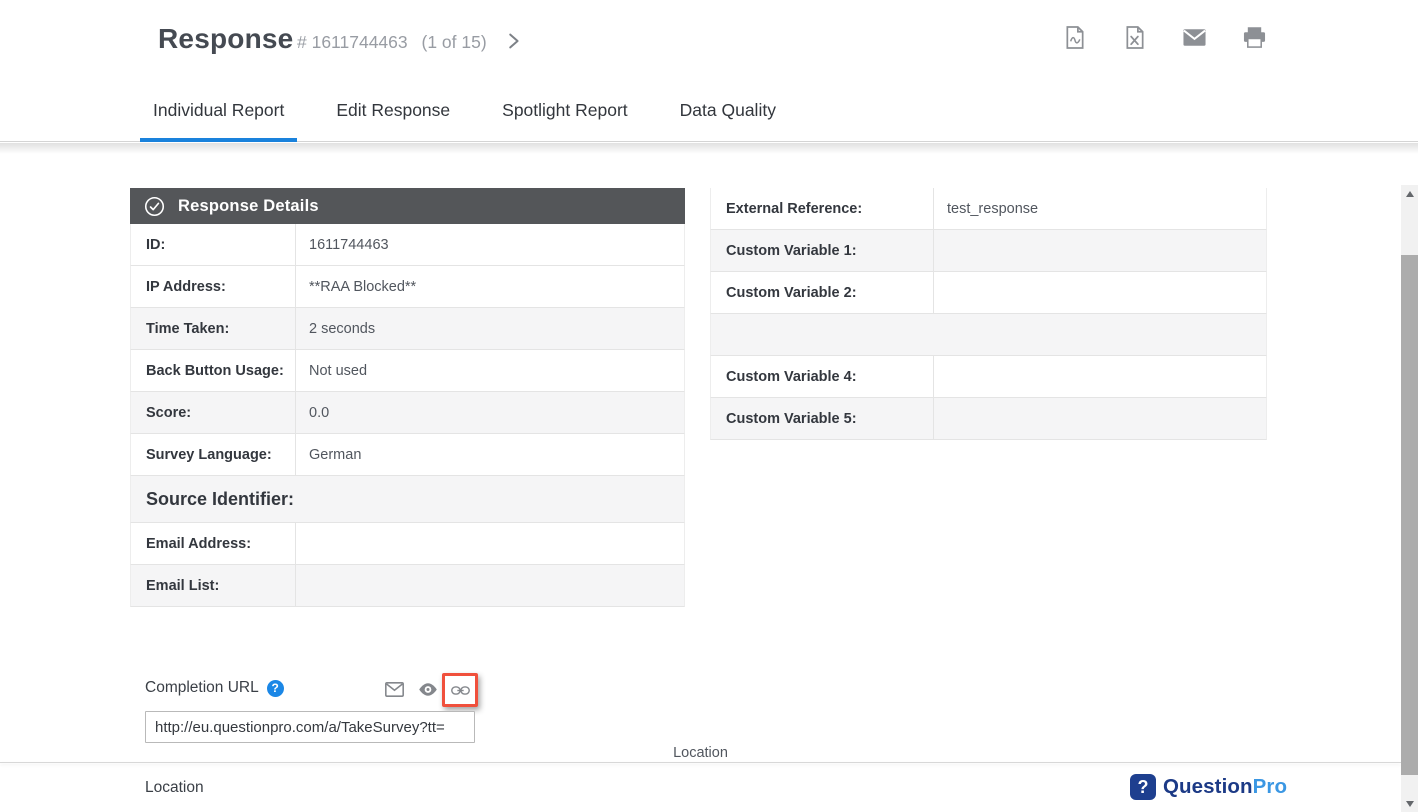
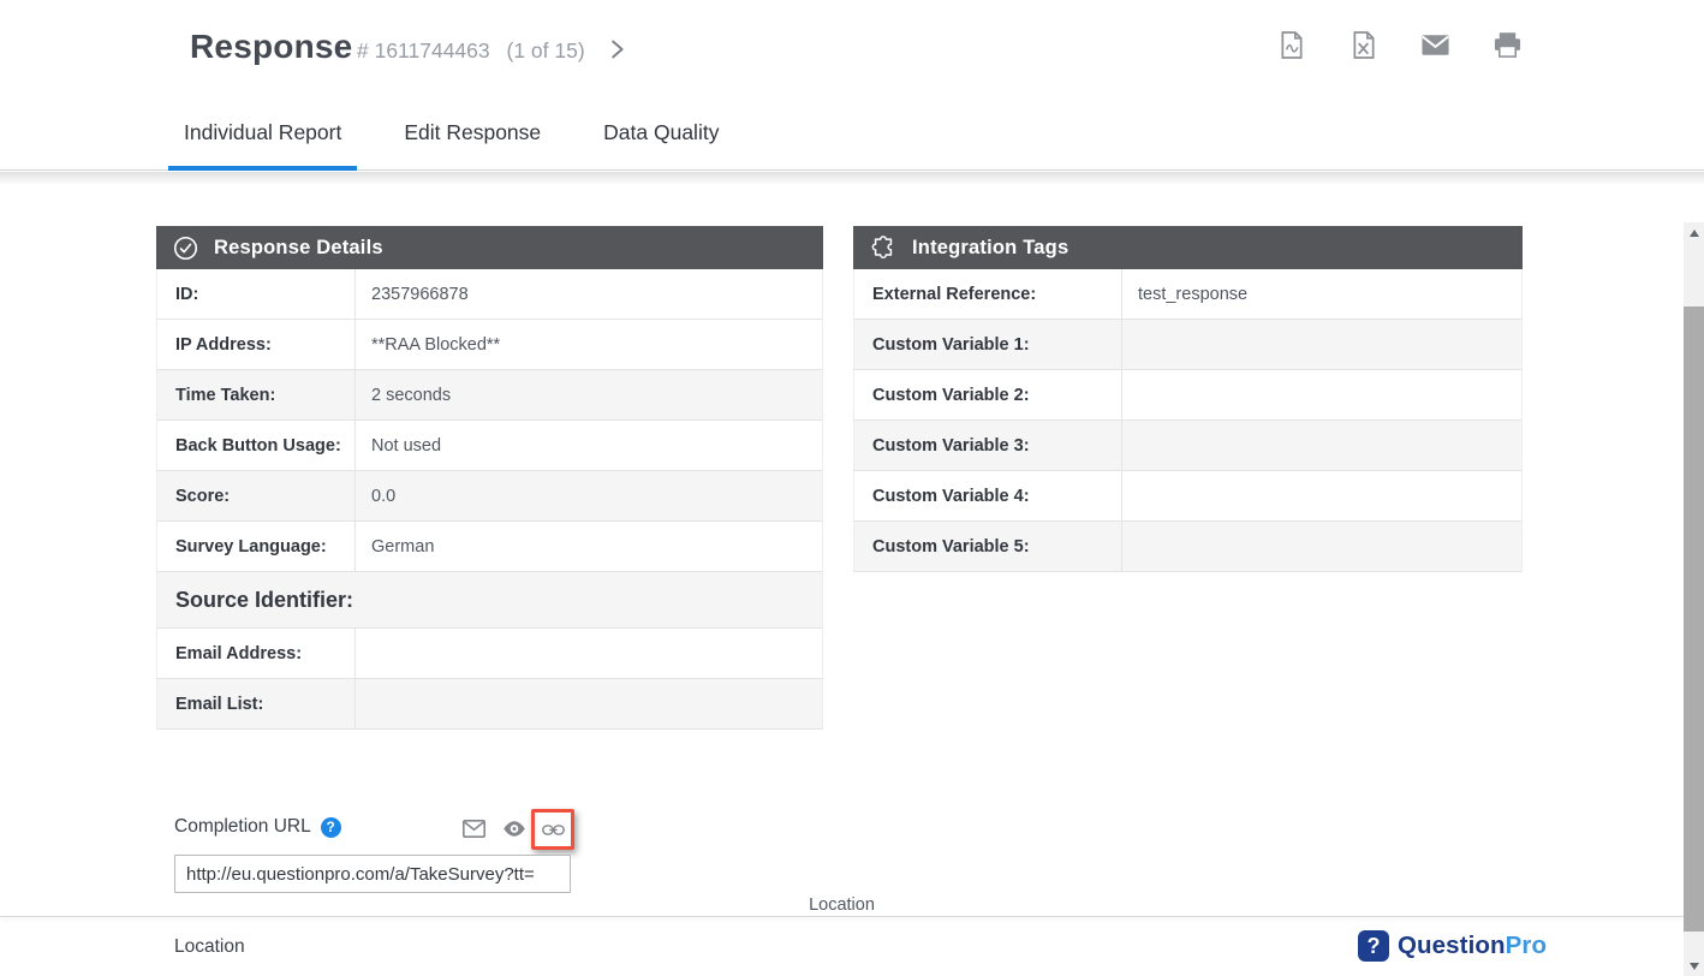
  Response
  # 1611744463 (1 of 15)
  Individual Report
  Edit Response
- Spotlight Report
  Data Quality
  Response Details
  ID:
- 1611744463
+ 2357966878
  IP Address:
  **RAA Blocked**
  Time Taken:
  2 seconds
  Back Button Usage:
  Not used
  Score:
  0.0
  Survey Language:
  German
  Source Identifier:
  Email Address:
  Email List:
+ Integration Tags
  External Reference:
  test_response
  Custom Variable 1:
  Custom Variable 2:
+ Custom Variable 3:
  Custom Variable 4:
  Custom Variable 5:
  Completion URL
  ?
  http://eu.questionpro.com/a/TakeSurvey?tt=
  Location
  Location
  ?
  QuestionPro
